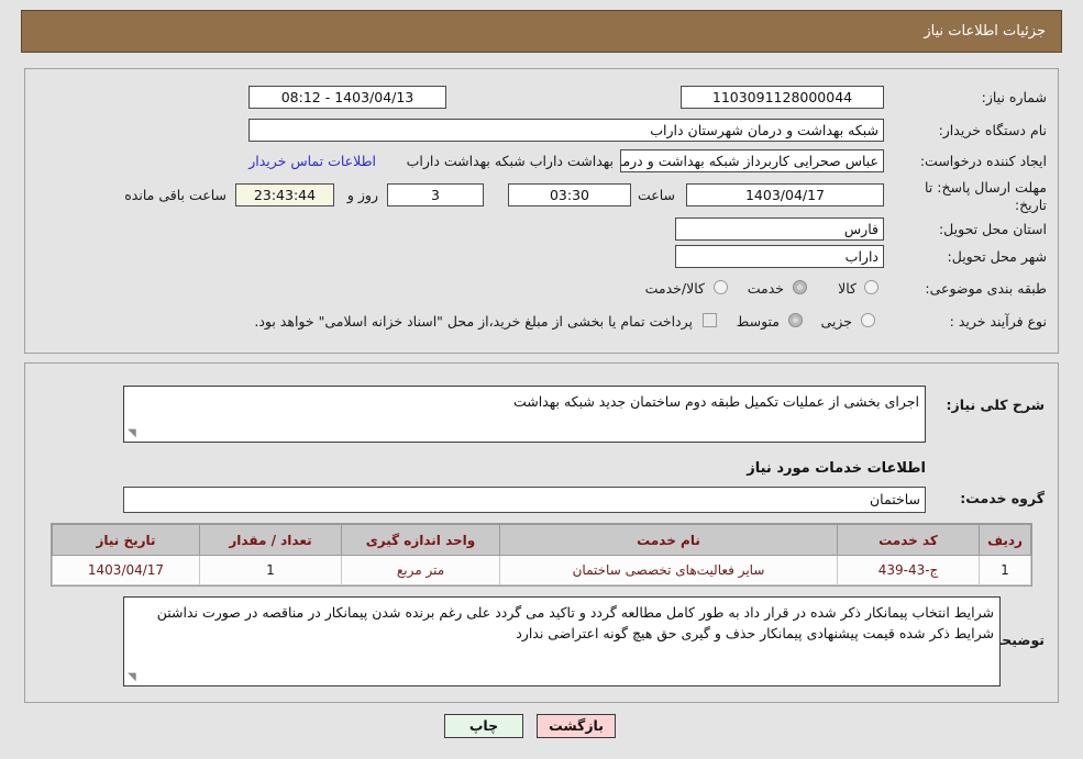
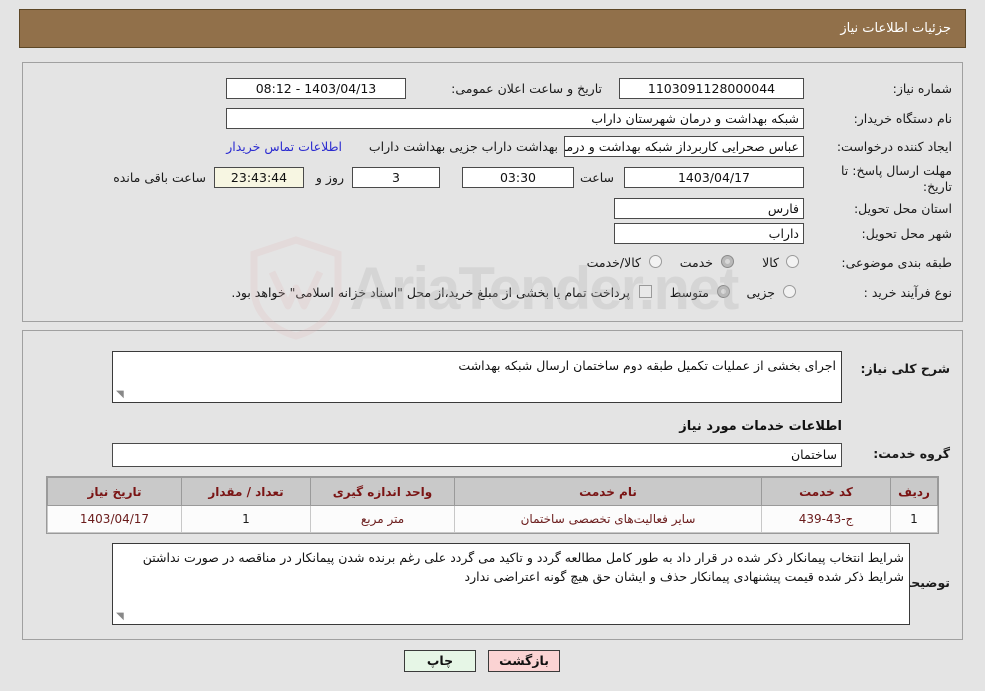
  جزئیات اطلاعات نیاز
  شماره نیاز:
  1103091128000044
+ تاریخ و ساعت اعلان عمومی:
  1403/04/13 - 08:12
  نام دستگاه خریدار:
  شبکه بهداشت و درمان شهرستان داراب
  ایجاد کننده درخواست:
  عباس صحرایی کاربرداز شبکه بهداشت و درما
- بهداشت داراب شبکه بهداشت داراب
+ بهداشت داراب جزیی بهداشت داراب
  اطلاعات تماس خریدار
  مهلت ارسال پاسخ: تا تاریخ:
  1403/04/17
  ساعت
  03:30
  3
  روز و
  23:43:44
  ساعت باقی مانده
  استان محل تحویل:
  فارس
  شهر محل تحویل:
  داراب
  طبقه بندی موضوعی:
  کالا
  خدمت
  کالا/خدمت
  نوع فرآیند خرید :
  جزیی
  متوسط
  پرداخت تمام یا بخشی از مبلغ خرید،از محل "اسناد خزانه اسلامی" خواهد بود.
+ AriaTender.net
  شرح کلی نیاز:
- اجرای بخشی از عملیات تکمیل طبقه دوم ساختمان جدید شبکه بهداشت
+ اجرای بخشی از عملیات تکمیل طبقه دوم ساختمان ارسال شبکه بهداشت
  اطلاعات خدمات مورد نیاز
  گروه خدمت:
  ساختمان
- شرایط انتخاب پیمانکار ذکر شده در قرار داد به طور کامل مطالعه گردد و تاکید می گردد علی رغم برنده شدن پیمانکار در مناقصه در صورت نداشتن شرایط ذکر شده قیمت پیشنهادی پیمانکار حذف و گیری حق هیچ گونه اعتراضی ندارد
+ شرایط انتخاب پیمانکار ذکر شده در قرار داد به طور کامل مطالعه گردد و تاکید می گردد علی رغم برنده شدن پیمانکار در مناقصه در صورت نداشتن شرایط ذکر شده قیمت پیشنهادی پیمانکار حذف و ایشان حق هیچ گونه اعتراضی ندارد
  ردیف	کد خدمت	نام خدمت	واحد اندازه گیری	تعداد / مقدار	تاریخ نیاز
  1	ج-43-439	سایر فعالیتهای تخصصی ساختمان	متر مربع	1	1403/04/17
  چاپ
  بازگشت
